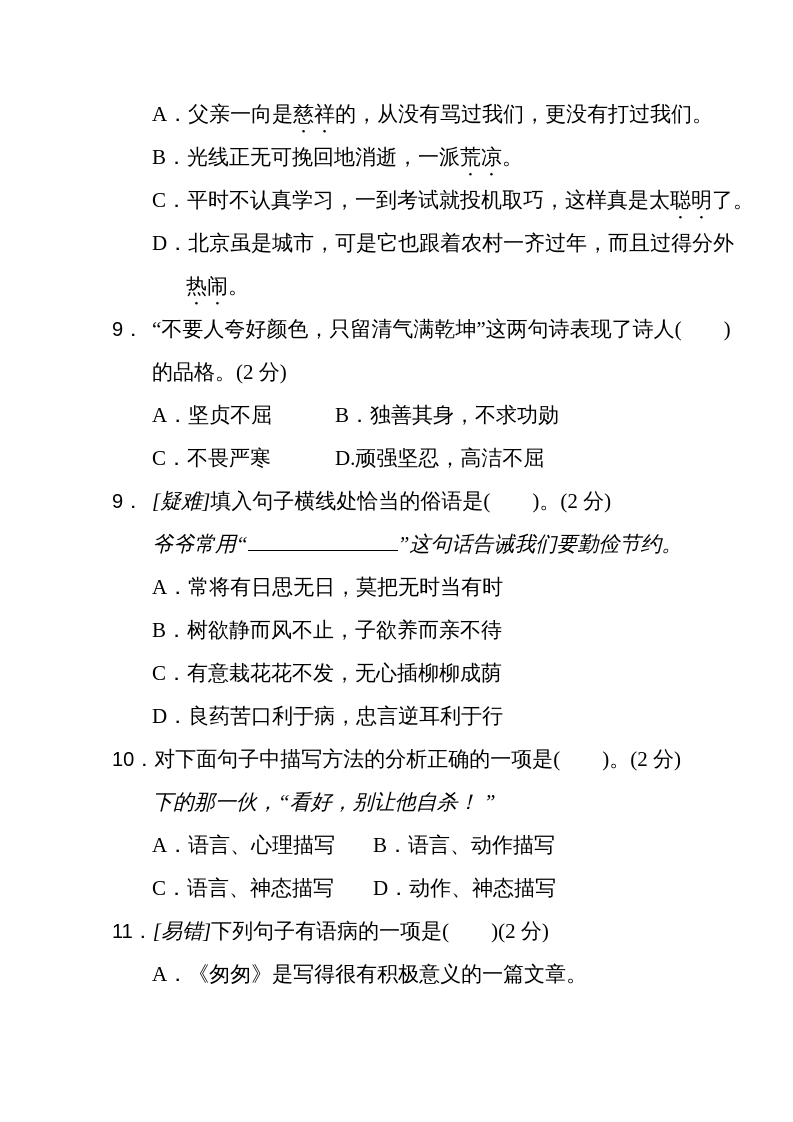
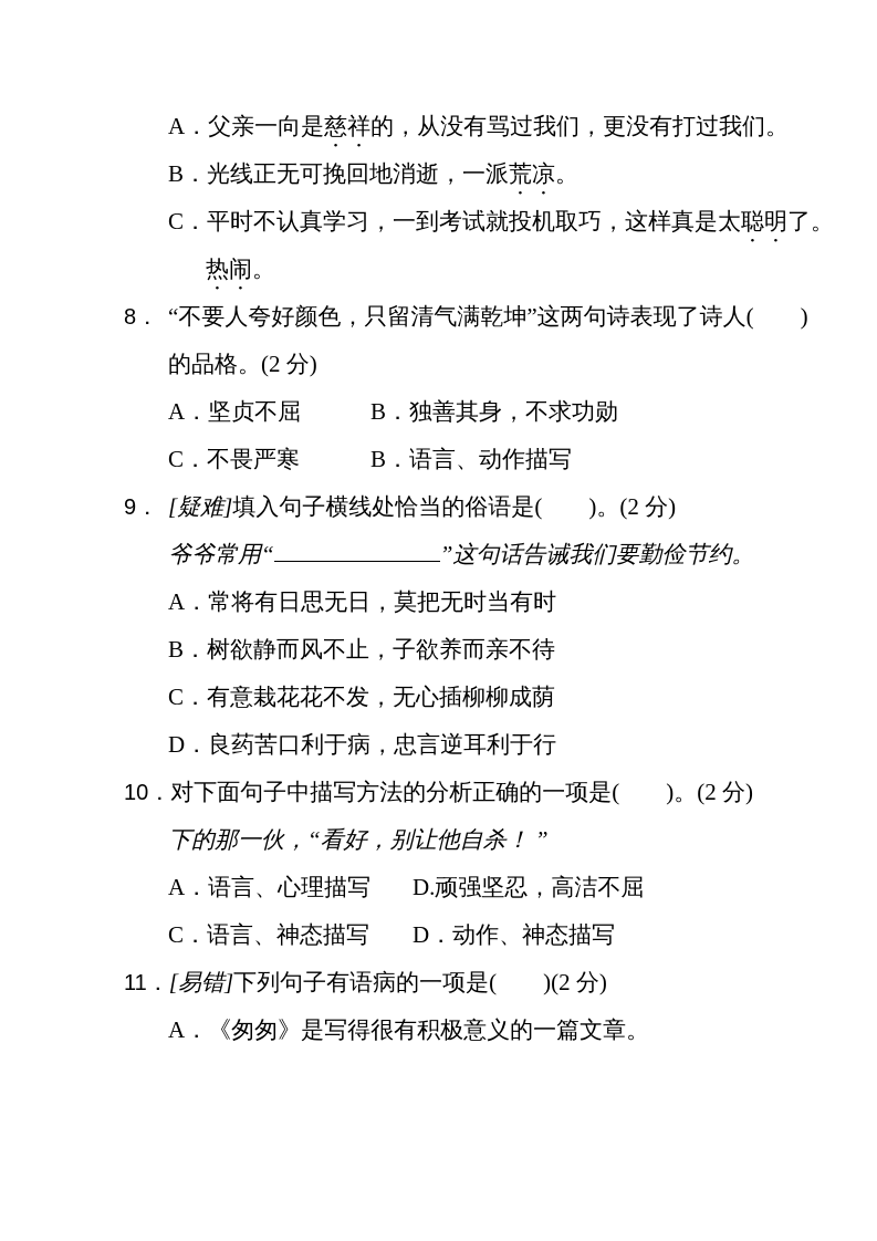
  A．父亲一向是慈祥的，从没有骂过我们，更没有打过我们。
  B．光线正无可挽回地消逝，一派荒凉。
  C．平时不认真学习，一到考试就投机取巧，这样真是太聪明了。
- D．北京虽是城市，可是它也跟着农村一齐过年，而且过得分外
  热闹。
- 9． “不要人夸好颜色，只留清气满乾坤”这两句诗表现了诗人( )
+ 8． “不要人夸好颜色，只留清气满乾坤”这两句诗表现了诗人( )
  的品格。(2 分)
  A．坚贞不屈 B．独善其身，不求功勋
- C．不畏严寒 D.顽强坚忍，高洁不屈
+ C．不畏严寒 B．语言、动作描写
  9． [疑难]填入句子横线处恰当的俗语是( )。(2 分)
  爷爷常用“ ”这句话告诫我们要勤俭节约。
  A．常将有日思无日，莫把无时当有时
  B．树欲静而风不止，子欲养而亲不待
  C．有意栽花花不发，无心插柳柳成荫
  D．良药苦口利于病，忠言逆耳利于行
  10．对下面句子中描写方法的分析正确的一项是( )。(2 分)
  下的那一伙，“看好，别让他自杀！ ”
- A．语言、心理描写 B．语言、动作描写
+ A．语言、心理描写 D.顽强坚忍，高洁不屈
  C．语言、神态描写 D．动作、神态描写
  11．[易错]下列句子有语病的一项是( )(2 分)
  A．《匆匆》是写得很有积极意义的一篇文章。
